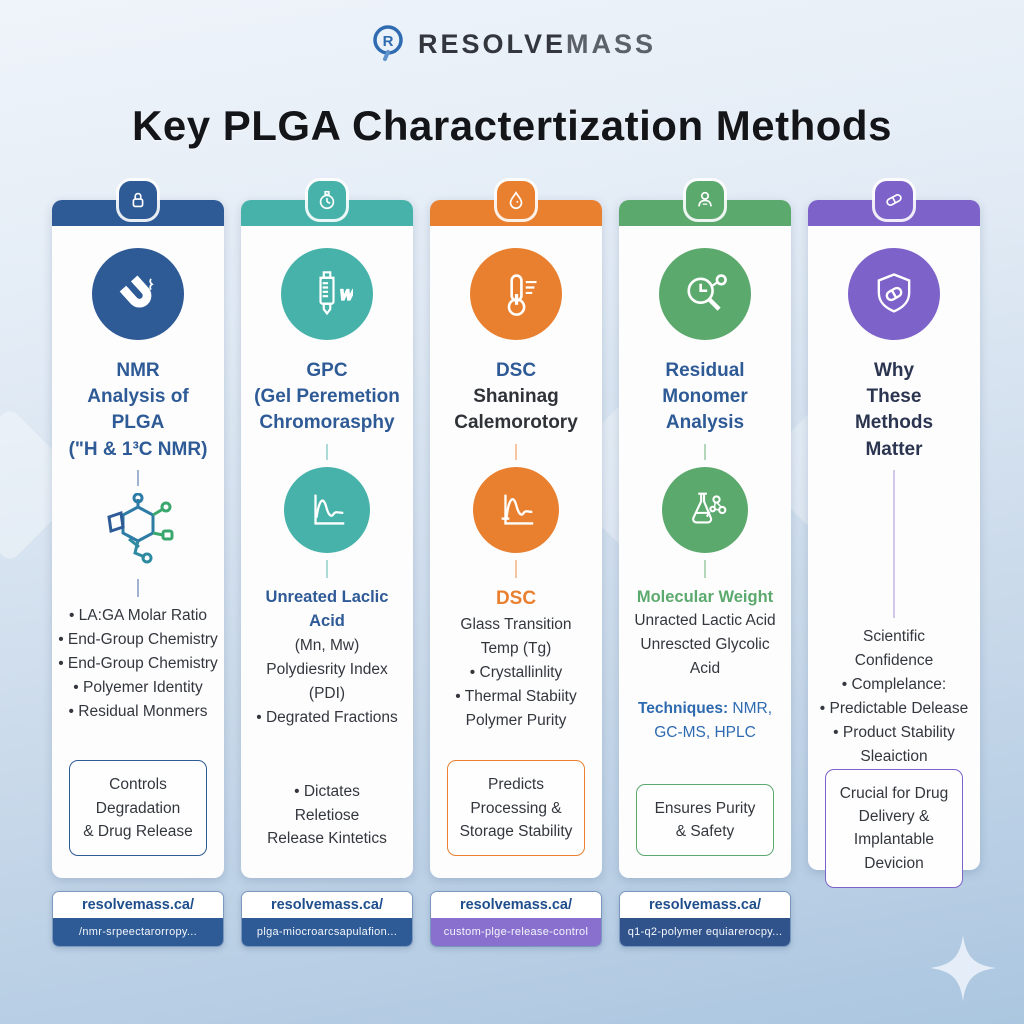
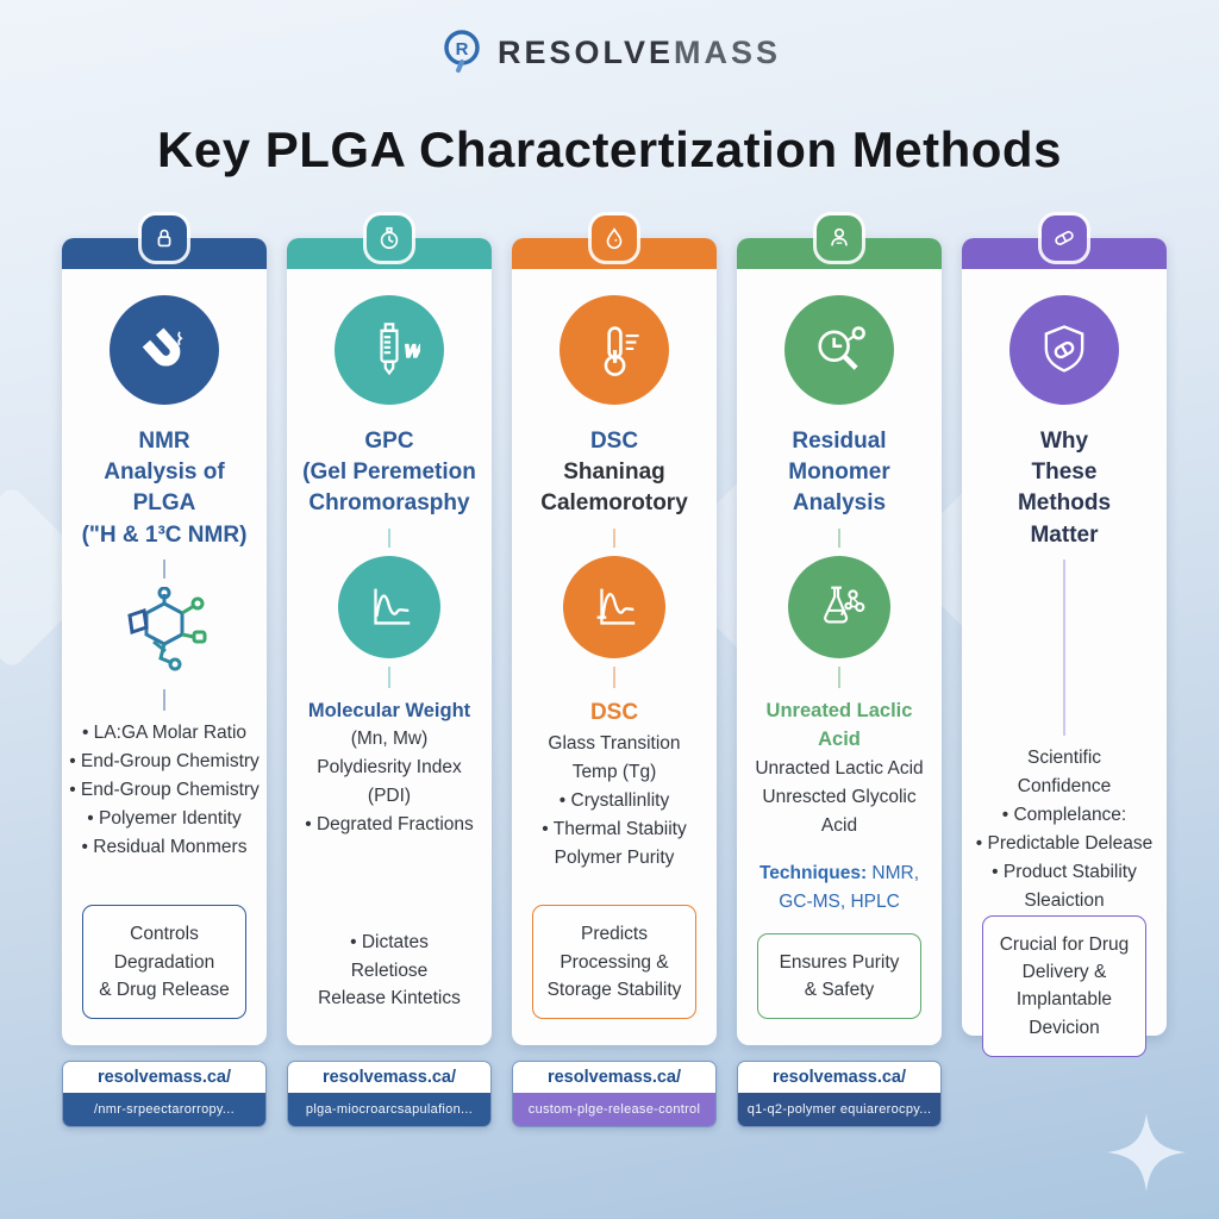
  R
  RESOLVEMASS
  Key PLGA Charactertization Methods
  NMR
  Analysis of
  PLGA
  ("H & 1³C NMR)
  • LA:GA Molar Ratio
  • End-Group Chemistry
  • End-Group Chemistry
  • Polyemer Identity
  • Residual Monmers
  Controls
  Degradation
  & Drug Release
  W
  GPC
  (Gel Peremetion
  Chromorasphy
- Unreated Laclic Acid
+ Molecular Weight
  (Mn, Mw)
  Polydiesrity Index (PDI)
  • Degrated Fractions
  • Dictates Reletiose
  Release Kintetics
  DSC
  Shaninag
  Calemorotory
  DSC
  Glass Transition
  Temp (Tg)
  • Crystallinlity
  • Thermal Stabiity
  Polymer Purity
  Predicts
  Processing &
  Storage Stability
  Residual
  Monomer
  Analysis
- Molecular Weight
+ Unreated Laclic Acid
  Unracted Lactic Acid
  Unrescted Glycolic Acid
  Techniques: NMR,
  GC-MS, HPLC
  Ensures Purity
  & Safety
  Why
  These
  Methods
  Matter
  Scientific
  Confidence
  • Complelance:
  • Predictable Delease
  • Product Stability
  Sleaiction
  Crucial for Drug
  Delivery &
  Implantable Devicion
  resolvemass.ca/
  /nmr-srpeectarorropy...
  resolvemass.ca/
  plga-miocroarcsapulafion...
  resolvemass.ca/
  custom-plge-release-control
  resolvemass.ca/
  q1-q2-polymer equiarerocpy...
